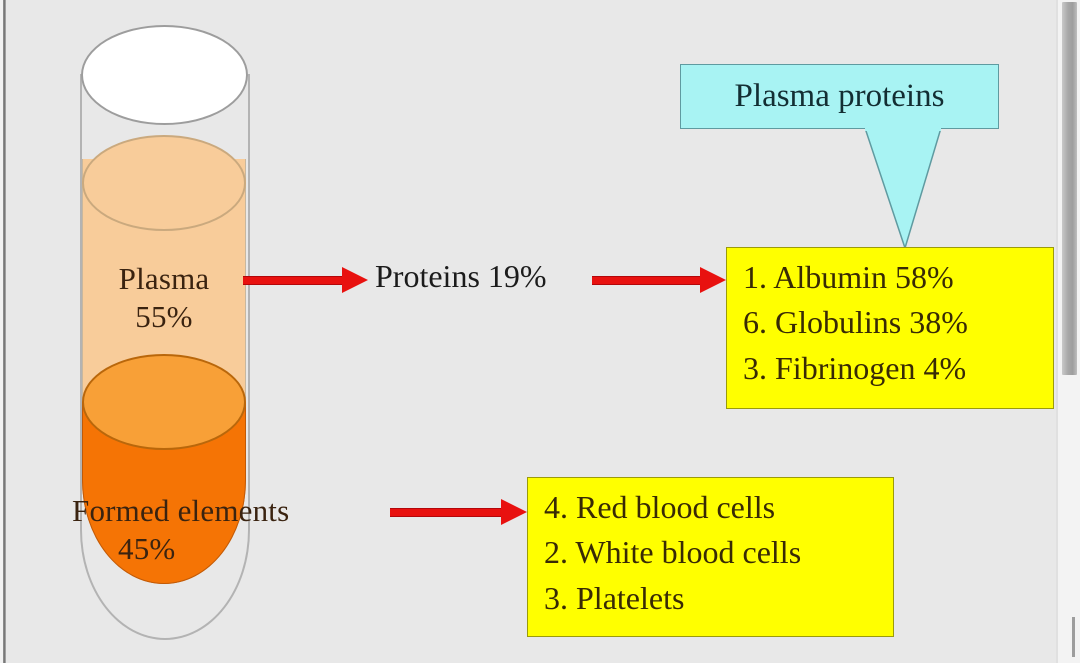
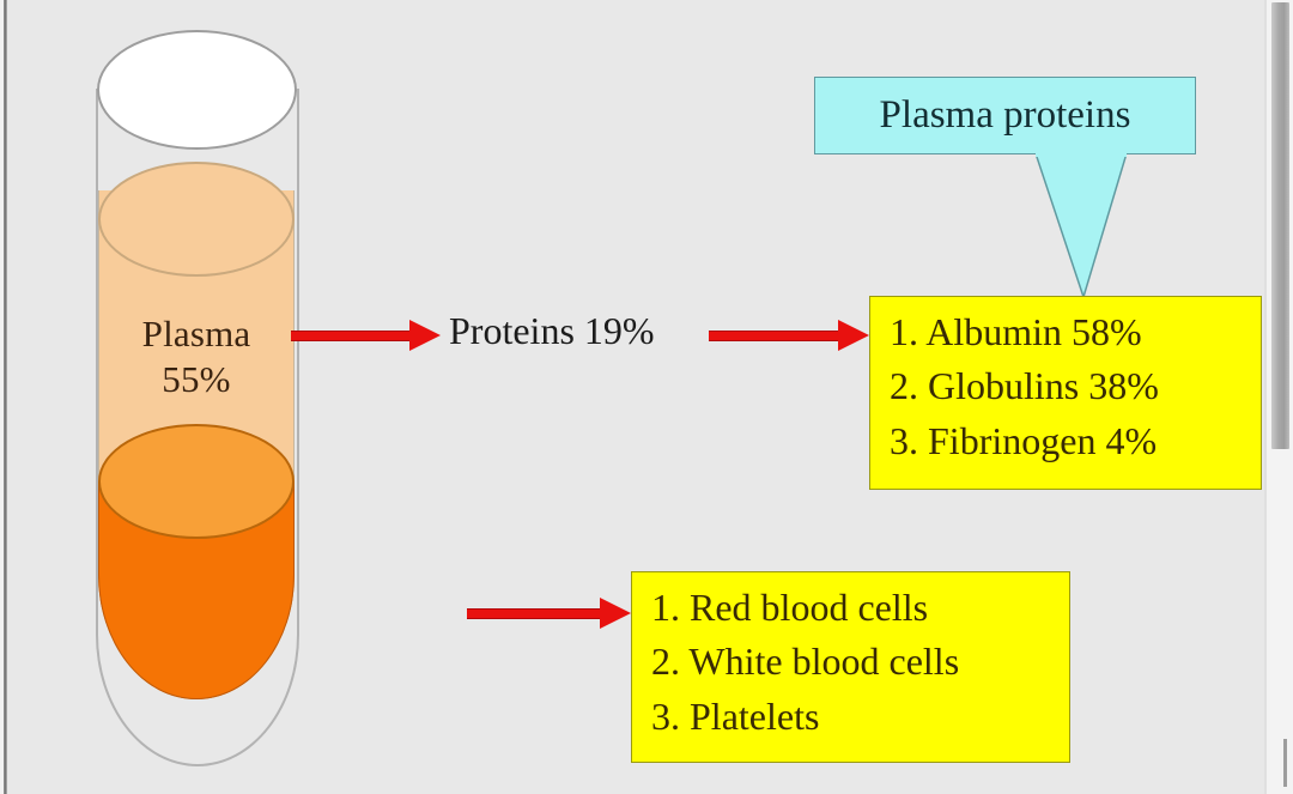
  Plasma
  55%
- Formed elements
- 45%
  Proteins 19%
  Plasma proteins
  1. Albumin 58%
- 6. Globulins 38%
+ 2. Globulins 38%
  3. Fibrinogen 4%
- 4. Red blood cells
+ 1. Red blood cells
  2. White blood cells
  3. Platelets
